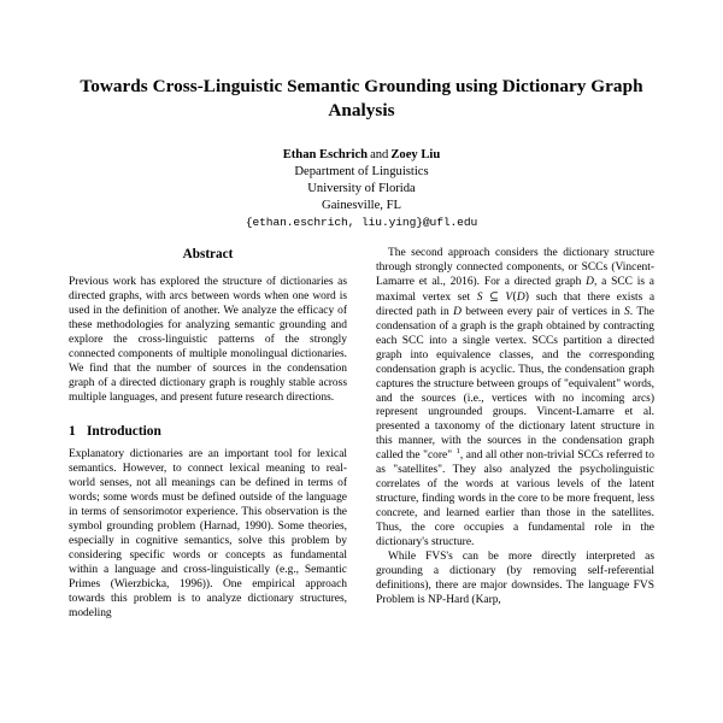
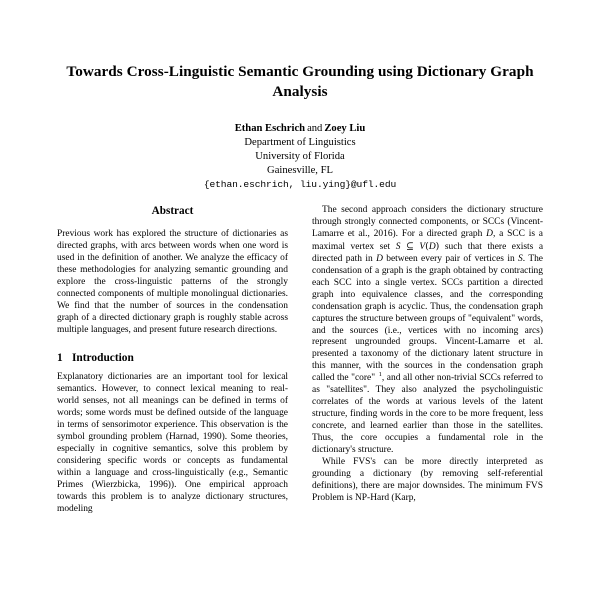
  Towards Cross-Linguistic Semantic Grounding using Dictionary Graph Analysis
  Ethan Eschrich and Zoey Liu
  Department of Linguistics
  University of Florida
  Gainesville, FL
  {ethan.eschrich, liu.ying}@ufl.edu
  Abstract
  Previous work has explored the structure of dictionaries as directed graphs, with arcs between words when one word is used in the definition of another. We analyze the efficacy of these methodologies for analyzing semantic grounding and explore the cross-linguistic patterns of the strongly connected components of multiple monolingual dictionaries. We find that the number of sources in the condensation graph of a directed dictionary graph is roughly stable across multiple languages, and present future research directions.
  1 Introduction
  Explanatory dictionaries are an important tool for lexical semantics. However, to connect lexical meaning to real-world senses, not all meanings can be defined in terms of words; some words must be defined outside of the language in terms of sensorimotor experience. This observation is the symbol grounding problem (Harnad, 1990). Some theories, especially in cognitive semantics, solve this problem by considering specific words or concepts as fundamental within a language and cross-linguistically (e.g., Semantic Primes (Wierzbicka, 1996)). One empirical approach towards this problem is to analyze dictionary structures, modeling
  The second approach considers the dictionary structure through strongly connected components, or SCCs (Vincent-Lamarre et al., 2016). For a directed graph D, a SCC is a maximal vertex set S ⊆ V(D) such that there exists a directed path in D between every pair of vertices in S. The condensation of a graph is the graph obtained by contracting each SCC into a single vertex. SCCs partition a directed graph into equivalence classes, and the corresponding condensation graph is acyclic. Thus, the condensation graph captures the structure between groups of "equivalent" words, and the sources (i.e., vertices with no incoming arcs) represent ungrounded groups. Vincent-Lamarre et al. presented a taxonomy of the dictionary latent structure in this manner, with the sources in the condensation graph called the "core" , and all other non-trivial SCCs referred to as "satellites". They also analyzed the psycholinguistic correlates of the words at various levels of the latent structure, finding words in the core to be more frequent, less concrete, and learned earlier than those in the satellites. Thus, the core occupies a fundamental role in the dictionary's structure.
- While FVS's can be more directly interpreted as grounding a dictionary (by removing self-referential definitions), there are major downsides. The language FVS Problem is NP-Hard (Karp,
+ While FVS's can be more directly interpreted as grounding a dictionary (by removing self-referential definitions), there are major downsides. The minimum FVS Problem is NP-Hard (Karp,
